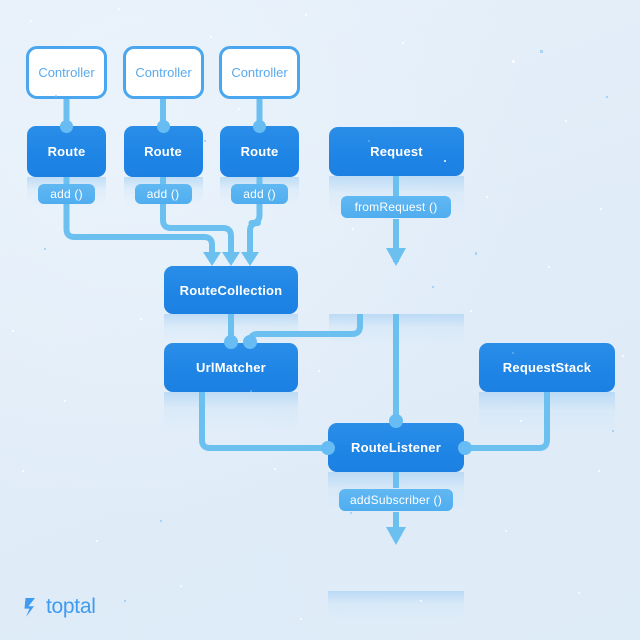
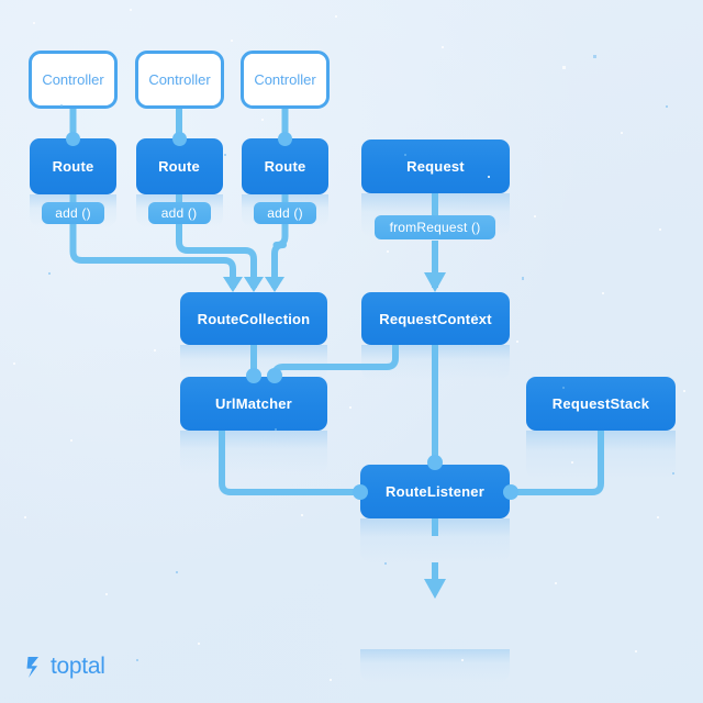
  Controller
  Controller
  Controller
  Route
  Route
  Route
  Request
  add ()
  add ()
  add ()
  fromRequest ()
  RouteCollection
+ RequestContext
  UrlMatcher
  RequestStack
  RouteListener
- addSubscriber ()
  toptal
